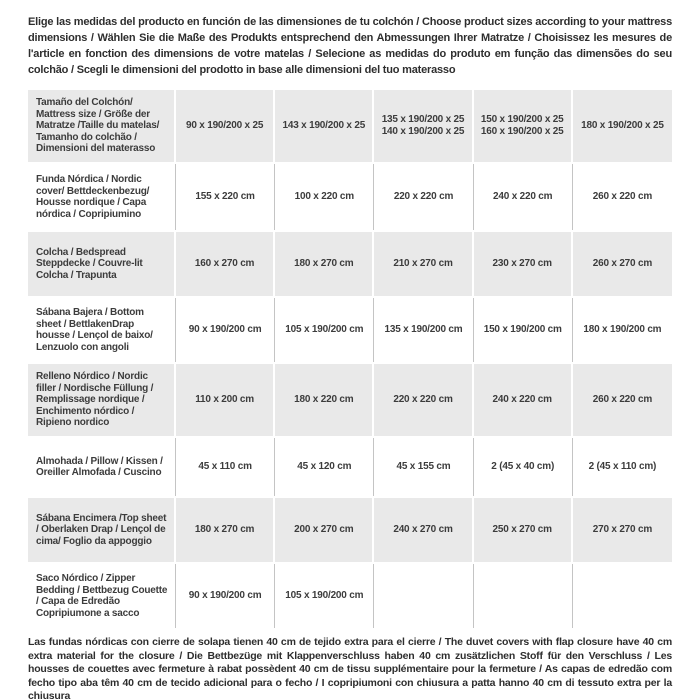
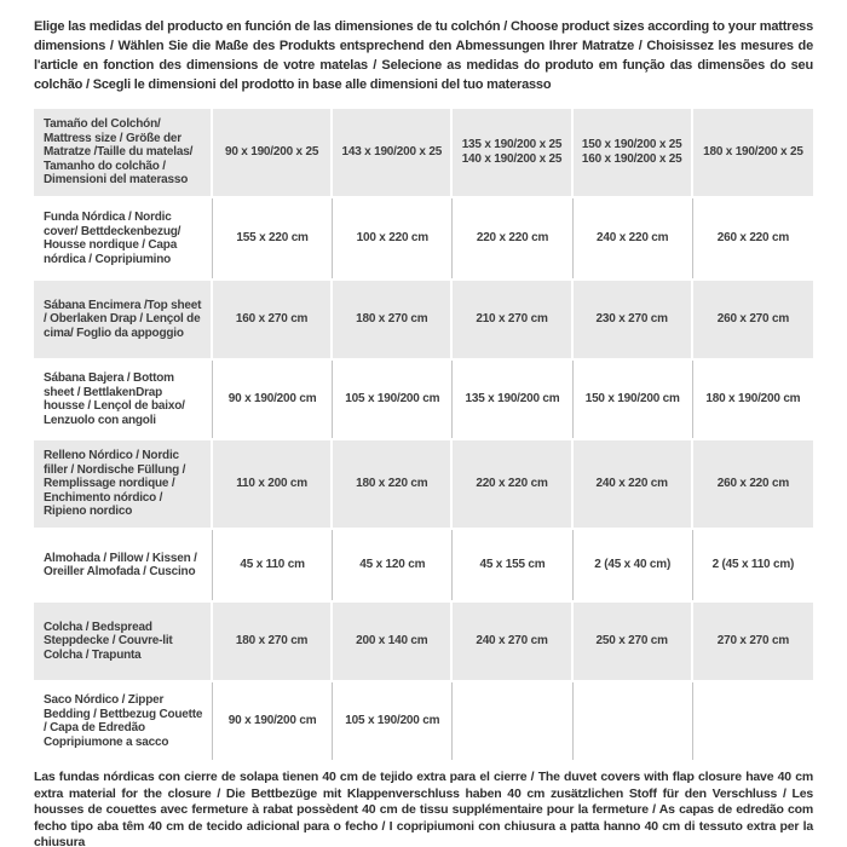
  Elige las medidas del producto en función de las dimensiones de tu colchón / Choose product sizes according to your mattress dimensions / Wählen Sie die Maße des Produkts entsprechend den Abmessungen Ihrer Matratze / Choisissez les mesures de l'article en fonction des dimensions de votre matelas / Selecione as medidas do produto em função das dimensões do seu colchão / Scegli le dimensioni del prodotto in base alle dimensioni del tuo materasso
  Tamaño del Colchón/ Mattress size / Größe der Matratze /Taille du matelas/ Tamanho do colchão / Dimensioni del materasso
  90 x 190/200 x 25
  143 x 190/200 x 25
  135 x 190/200 x 25
  140 x 190/200 x 25
  150 x 190/200 x 25
  160 x 190/200 x 25
  180 x 190/200 x 25
  Funda Nórdica / Nordic cover/ Bettdeckenbezug/ Housse nordique / Capa nórdica / Copripiumino
  155 x 220 cm
  100 x 220 cm
  220 x 220 cm
  240 x 220 cm
  260 x 220 cm
- Colcha / Bedspread Steppdecke / Couvre-lit Colcha / Trapunta
+ Sábana Encimera /Top sheet / Oberlaken Drap / Lençol de cima/ Foglio da appoggio
  160 x 270 cm
  180 x 270 cm
  210 x 270 cm
  230 x 270 cm
  260 x 270 cm
  Sábana Bajera / Bottom sheet / BettlakenDrap housse / Lençol de baixo/ Lenzuolo con angoli
  90 x 190/200 cm
  105 x 190/200 cm
  135 x 190/200 cm
  150 x 190/200 cm
  180 x 190/200 cm
  Relleno Nórdico / Nordic filler / Nordische Füllung / Remplissage nordique / Enchimento nórdico / Ripieno nordico
  110 x 200 cm
  180 x 220 cm
  220 x 220 cm
  240 x 220 cm
  260 x 220 cm
  Almohada / Pillow / Kissen / Oreiller Almofada / Cuscino
  45 x 110 cm
  45 x 120 cm
  45 x 155 cm
  2 (45 x 40 cm)
  2 (45 x 110 cm)
- Sábana Encimera /Top sheet / Oberlaken Drap / Lençol de cima/ Foglio da appoggio
+ Colcha / Bedspread Steppdecke / Couvre-lit Colcha / Trapunta
  180 x 270 cm
- 200 x 270 cm
+ 200 x 140 cm
  240 x 270 cm
  250 x 270 cm
  270 x 270 cm
  Saco Nórdico / Zipper Bedding / Bettbezug Couette / Capa de Edredão Copripiumone a sacco
  90 x 190/200 cm
  105 x 190/200 cm
  Las fundas nórdicas con cierre de solapa tienen 40 cm de tejido extra para el cierre / The duvet covers with flap closure have 40 cm extra material for the closure / Die Bettbezüge mit Klappenverschluss haben 40 cm zusätzlichen Stoff für den Verschluss / Les housses de couettes avec fermeture à rabat possèdent 40 cm de tissu supplémentaire pour la fermeture / As capas de edredão com fecho tipo aba têm 40 cm de tecido adicional para o fecho / I copripiumoni con chiusura a patta hanno 40 cm di tessuto extra per la chiusura
